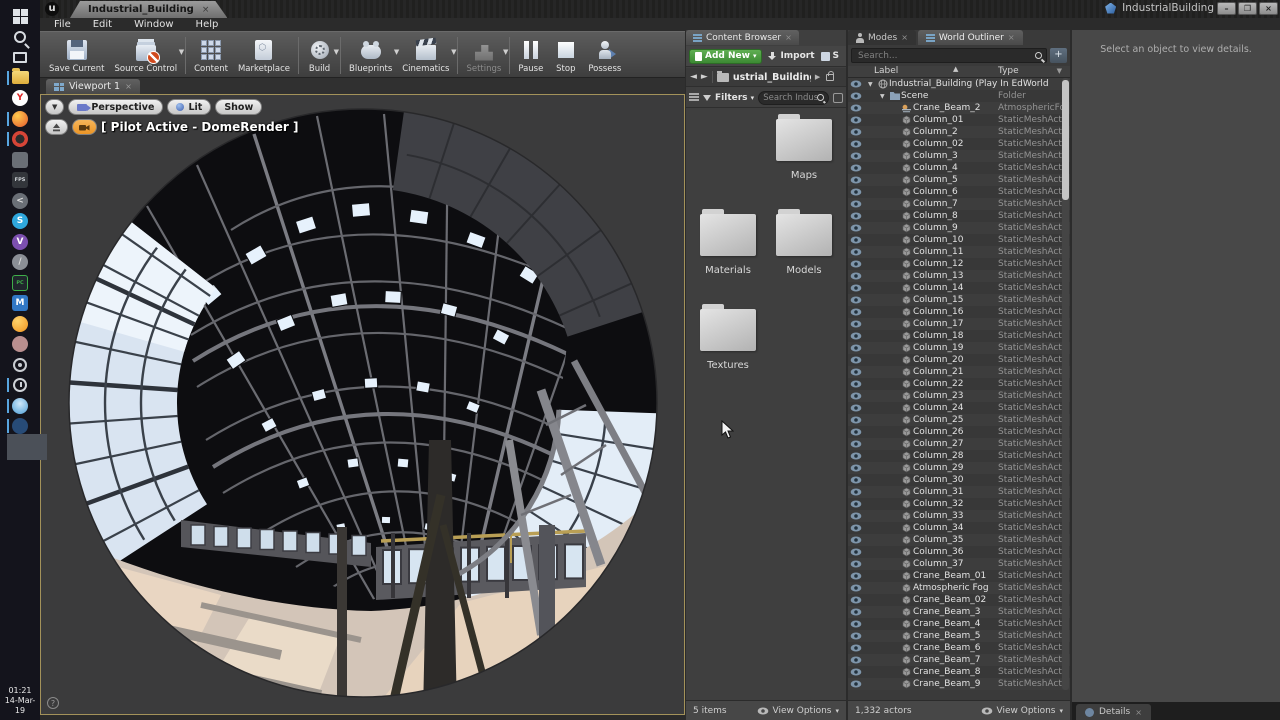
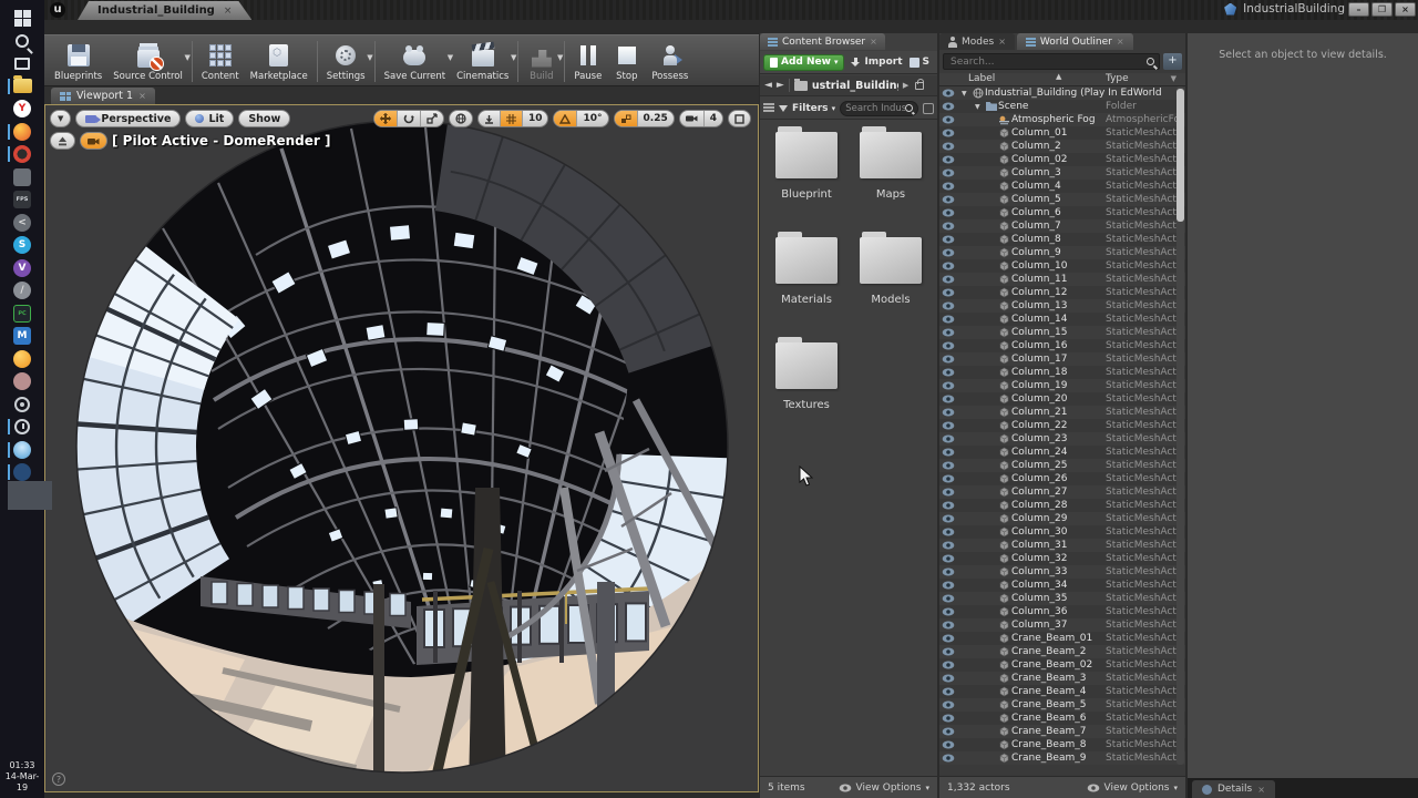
  Y
  <
  S
  V
  /
  M
- 01:21
+ 01:33
  14-Mar-19
  u
  Industrial_Building
  ×
  IndustrialBuilding
  –
  ❐
  ×
- File
- Edit
- Window
- Help
- Save Current
+ Blueprints
  Source Control
  ▼
  Content
  Marketplace
- Build
+ Settings
  ▼
- Blueprints
+ Save Current
  ▼
  Cinematics
  ▼
- Settings
+ Build
  ▼
  Pause
  Stop
  Possess
  Viewport 1
  ×
  ▼
  Perspective
  Lit
  Show
+ 10
+ 10°
+ 0.25
+ 4
  [ Pilot Active - DomeRender ]
  ?
  Content Browser
  ×
  Add New
  ▾
  Import
  S
  ◄
  ►
  ustrial_Buildin
  ▶
  Filters ▾
  Search Indus
+ Blueprint
  Maps
  Materials
  Models
  Textures
  5 items
  View Options
  ▾
  Modes
  ×
  World Outliner
  ×
  Search...
  +
  Label
  ▲
  Type
  ▼
  Industrial_Building (Play In EdWorld
  Scene
  Folder
- Crane_Beam_2
+ Atmospheric Fog
  AtmosphericF
  Column_01
  StaticMeshAct
  Column_2
  StaticMeshAct
  Column_02
  StaticMeshAct
  Column_3
  StaticMeshAct
  Column_4
  StaticMeshAct
  Column_5
  StaticMeshAct
  Column_6
  StaticMeshAct
  Column_7
  StaticMeshAct
  Column_8
  StaticMeshAct
  Column_9
  StaticMeshAct
  Column_10
  StaticMeshAct
  Column_11
  StaticMeshAct
  Column_12
  StaticMeshAct
  Column_13
  StaticMeshAct
  Column_14
  StaticMeshAct
  Column_15
  StaticMeshAct
  Column_16
  StaticMeshAct
  Column_17
  StaticMeshAct
  Column_18
  StaticMeshAct
  Column_19
  StaticMeshAct
  Column_20
  StaticMeshAct
  Column_21
  StaticMeshAct
  Column_22
  StaticMeshAct
  Column_23
  StaticMeshAct
  Column_24
  StaticMeshAct
  Column_25
  StaticMeshAct
  Column_26
  StaticMeshAct
  Column_27
  StaticMeshAct
  Column_28
  StaticMeshAct
  Column_29
  StaticMeshAct
  Column_30
  StaticMeshAct
  Column_31
  StaticMeshAct
  Column_32
  StaticMeshAct
  Column_33
  StaticMeshAct
  Column_34
  StaticMeshAct
  Column_35
  StaticMeshAct
  Column_36
  StaticMeshAct
  Column_37
  StaticMeshAct
  Crane_Beam_01
  StaticMeshAct
- Atmospheric Fog
+ Crane_Beam_2
  StaticMeshAct
  Crane_Beam_02
  StaticMeshAct
  Crane_Beam_3
  StaticMeshAct
  Crane_Beam_4
  StaticMeshAct
  Crane_Beam_5
  StaticMeshAct
  Crane_Beam_6
  StaticMeshAct
  Crane_Beam_7
  StaticMeshAct
  Crane_Beam_8
  StaticMeshAct
  Crane_Beam_9
  StaticMeshAct
  1,332 actors
  View Options
  ▾
  Select an object to view details.
  Details
  ×
